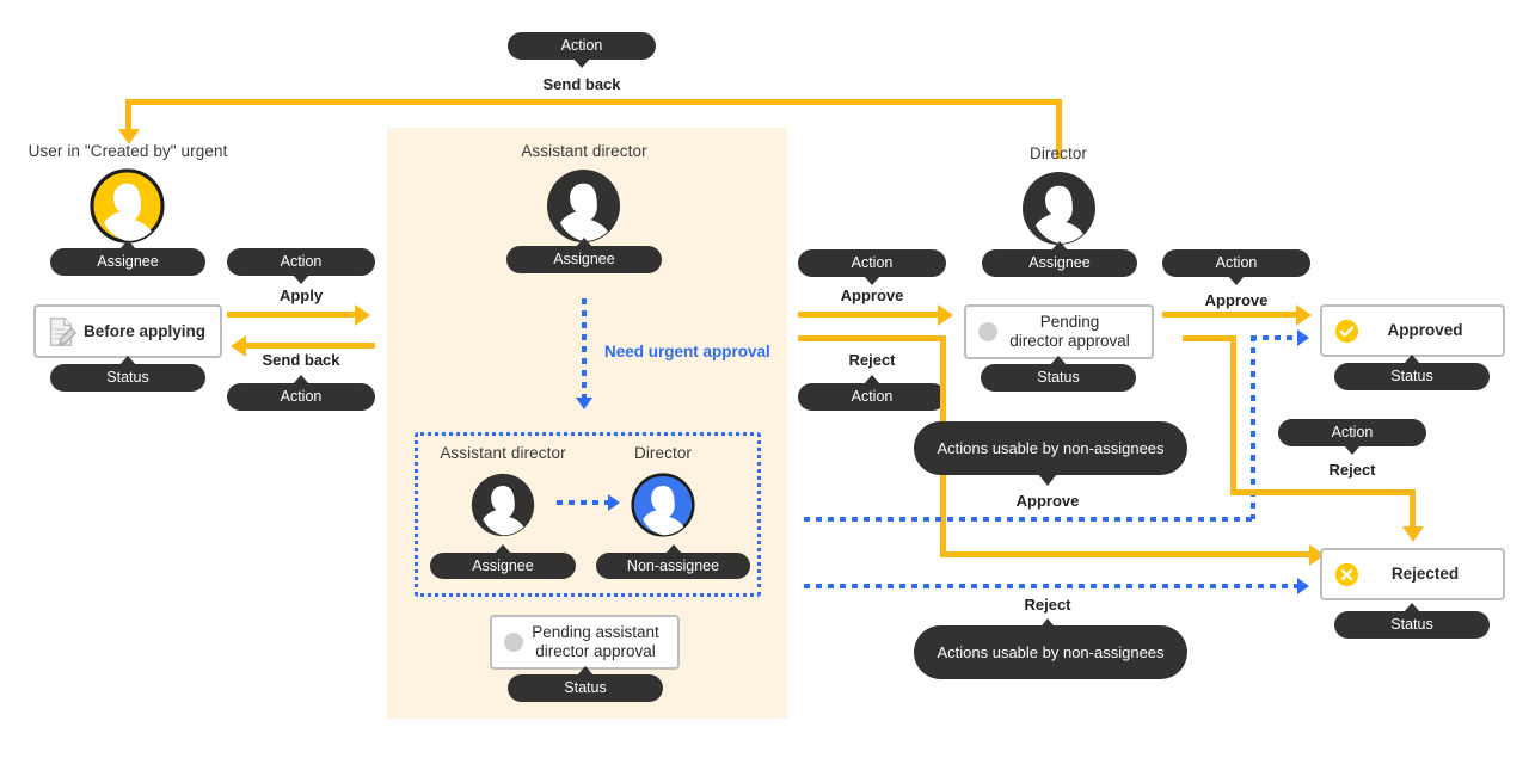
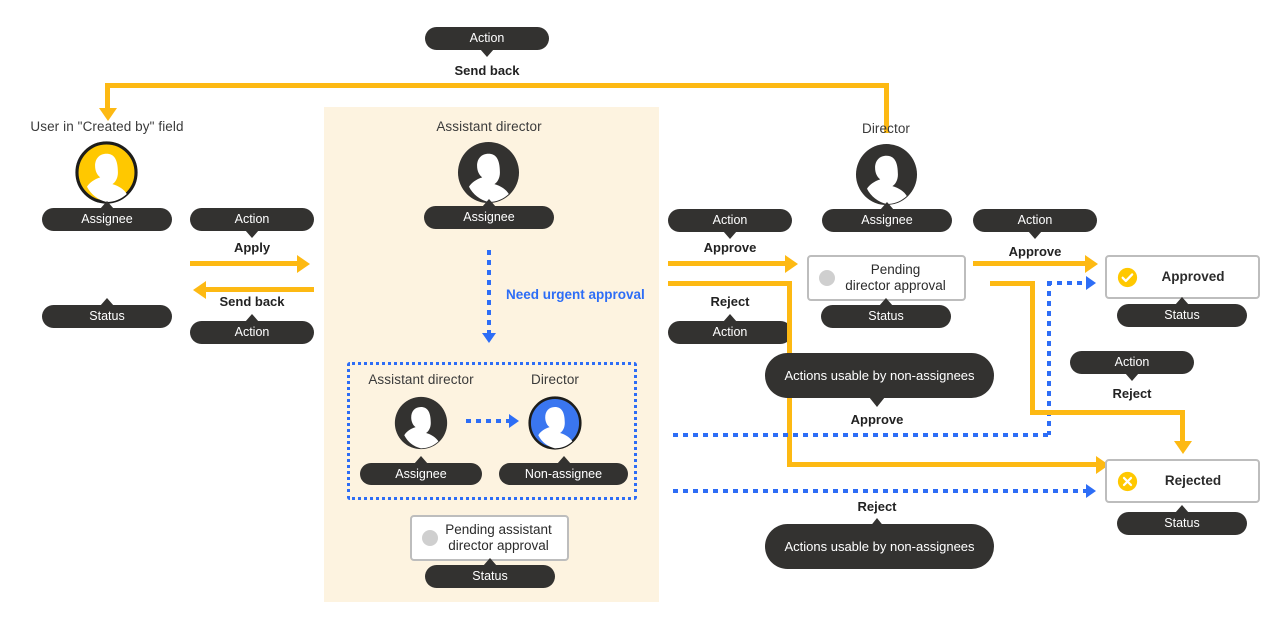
  Action
  Send back
- User in "Created by" urgent
+ User in "Created by" field
  Assignee
- Before applying
  Status
  Action
  Apply
  Send back
  Action
  Assistant director
  Assignee
  Need urgent approval
  Assistant director
  Assignee
  Director
  Non-assignee
  Pending assistant
  director approval
  Status
  Action
  Approve
  Reject
  Action
  Director
  Assignee
  Pending
  director approval
  Status
  Actions usable by non-assignees
  Approve
  Reject
  Actions usable by non-assignees
  Action
  Approve
  Action
  Reject
  Approved
  Status
  Rejected
  Status
